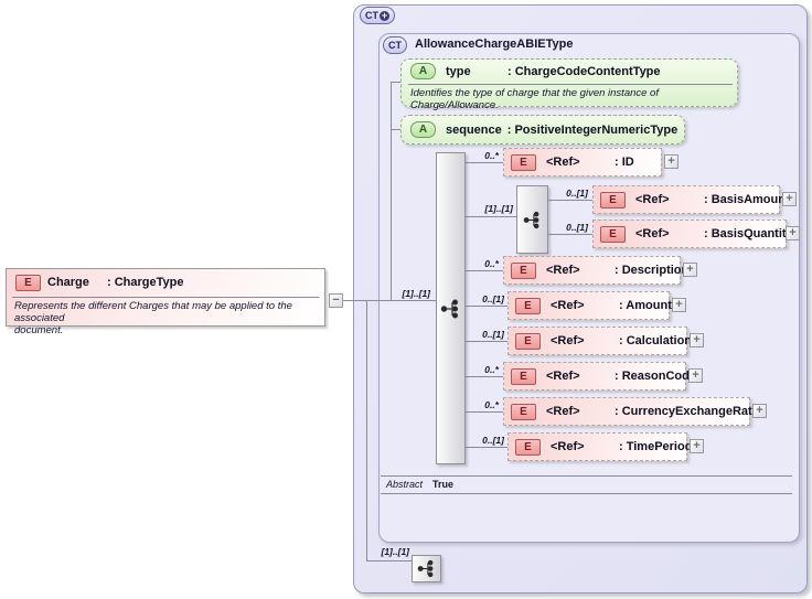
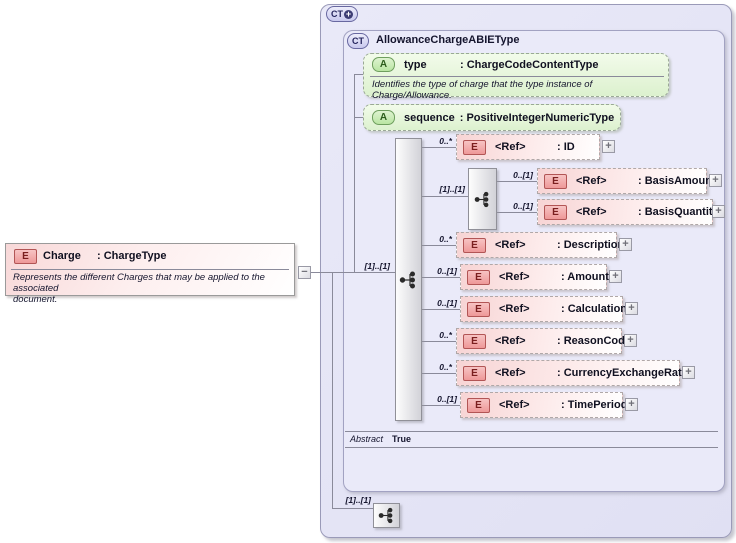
  CT
  +
  CT
  AllowanceChargeABIEType
  E
  Charge
  : ChargeType
  Represents the different Charges that may be applied to the associated
  document.
  −
  A
  type
  : ChargeCodeContentType
- Identifies the type of charge that the given instance of Charge/Allowance.
+ Identifies the type of charge that the type instance of Charge/Allowance.
  A
  sequence
  : PositiveIntegerNumericType
  [1]..[1]
  [1]..[1]
  0..*
  E
  <Ref>
  : ID
  +
  0..[1]
  E
  <Ref>
  : BasisAmou
  +
  0..[1]
  E
  <Ref>
  : BasisQuantit
  +
  0..*
  E
  <Ref>
  : Descriptio
  +
  0..[1]
  E
  <Ref>
  : Amount
  +
  0..[1]
  E
  <Ref>
  : Calculation
  +
  0..*
  E
  <Ref>
  : ReasonCod
  +
  0..*
  E
  <Ref>
  : CurrencyExchangeRat
  +
  0..[1]
  E
  <Ref>
  : TimePerio
  +
  Abstract
  True
  [1]..[1]
